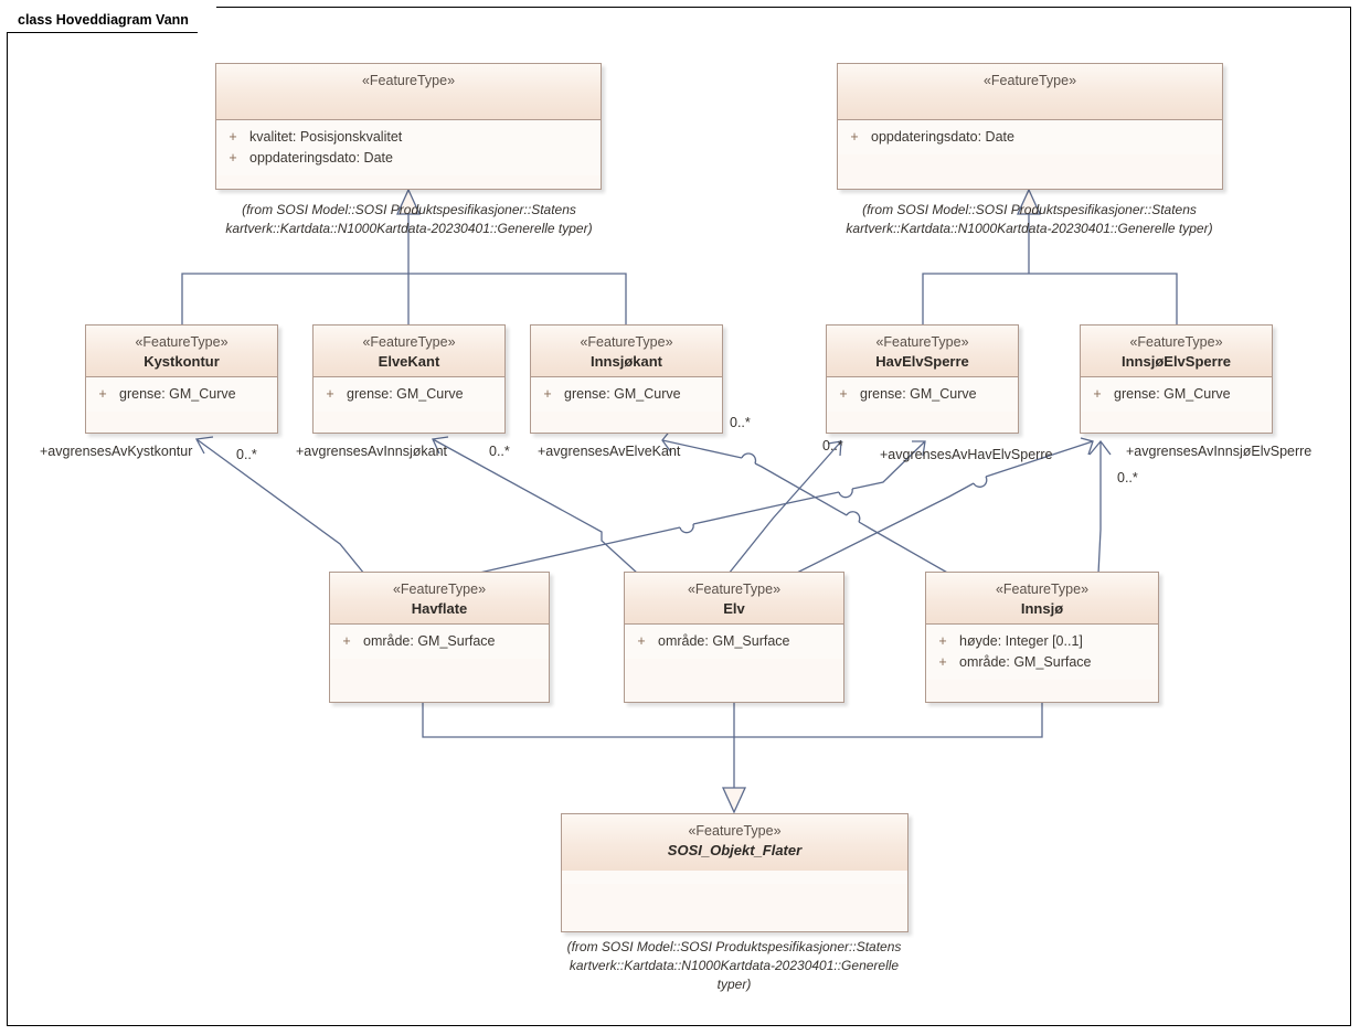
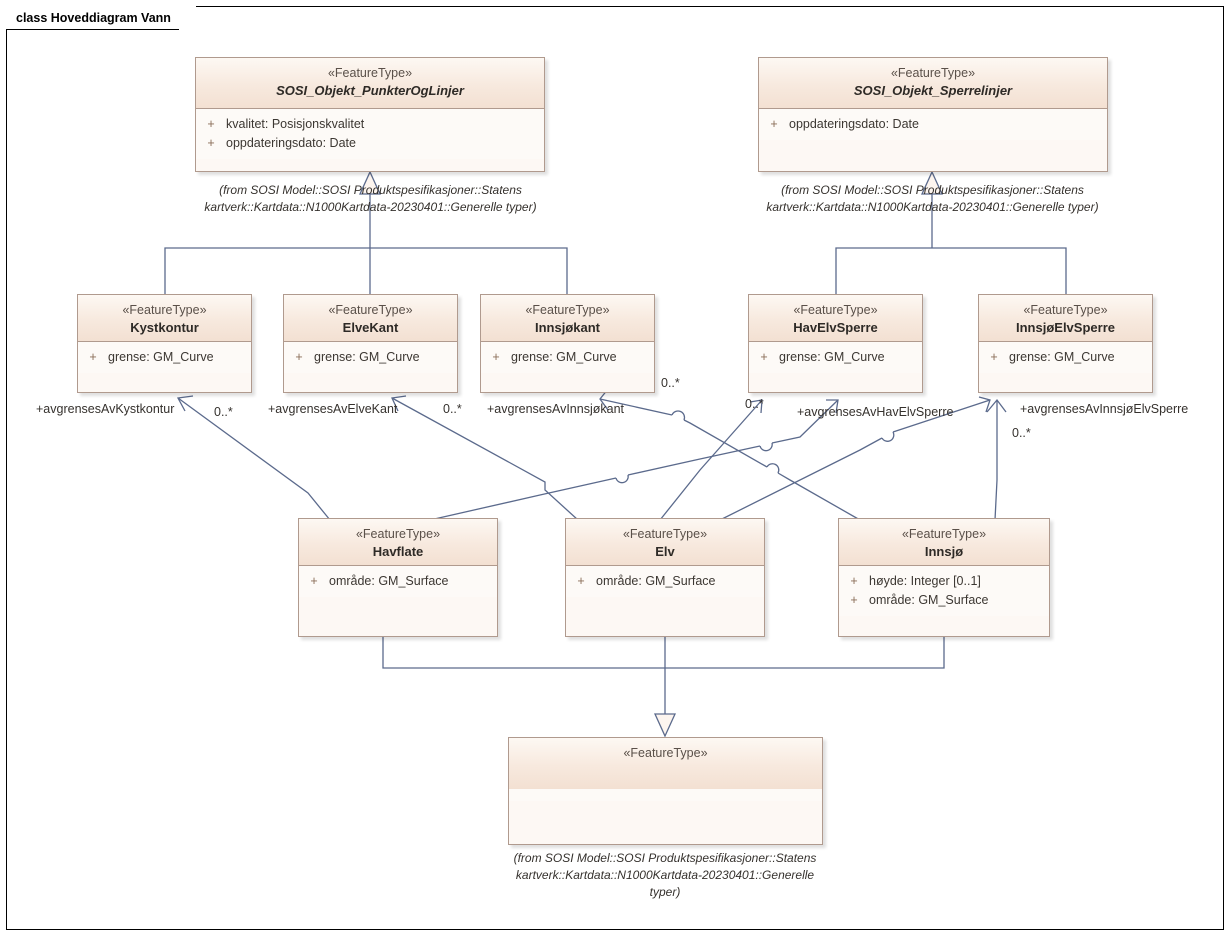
  class Hoveddiagram Vann
  «FeatureType»
+ SOSI_Objekt_PunkterOgLinjer
  +
  kvalitet: Posisjonskvalitet
  +
  oppdateringsdato: Date
  (from SOSI Model::SOSI Produktspesifikasjoner::Statens
  kartverk::Kartdata::N1000Kartdata-20230401::Generelle typer)
  «FeatureType»
+ SOSI_Objekt_Sperrelinjer
  +
  oppdateringsdato: Date
  (from SOSI Model::SOSI Produktspesifikasjoner::Statens
  kartverk::Kartdata::N1000Kartdata-20230401::Generelle typer)
  «FeatureType»
  Kystkontur
  +
  grense: GM_Curve
  «FeatureType»
  ElveKant
  +
  grense: GM_Curve
  «FeatureType»
  Innsjøkant
  +
  grense: GM_Curve
  «FeatureType»
  HavElvSperre
  +
  grense: GM_Curve
  «FeatureType»
  InnsjøElvSperre
  +
  grense: GM_Curve
  «FeatureType»
  Havflate
  +
  område: GM_Surface
  «FeatureType»
  Elv
  +
  område: GM_Surface
  «FeatureType»
  Innsjø
  +
  høyde: Integer [0..1]
  +
  område: GM_Surface
  «FeatureType»
- SOSI_Objekt_Flater
  (from SOSI Model::SOSI Produktspesifikasjoner::Statens
  kartverk::Kartdata::N1000Kartdata-20230401::Generelle
  typer)
  +avgrensesAvKystkontur
  0..*
- +avgrensesAvInnsjøkant
+ +avgrensesAvElveKant
  0..*
- +avgrensesAvElveKant
+ +avgrensesAvInnsjøkant
  0..*
  +avgrensesAvHavElvSperre
  0..*
  +avgrensesAvInnsjøElvSperre
  0..*
